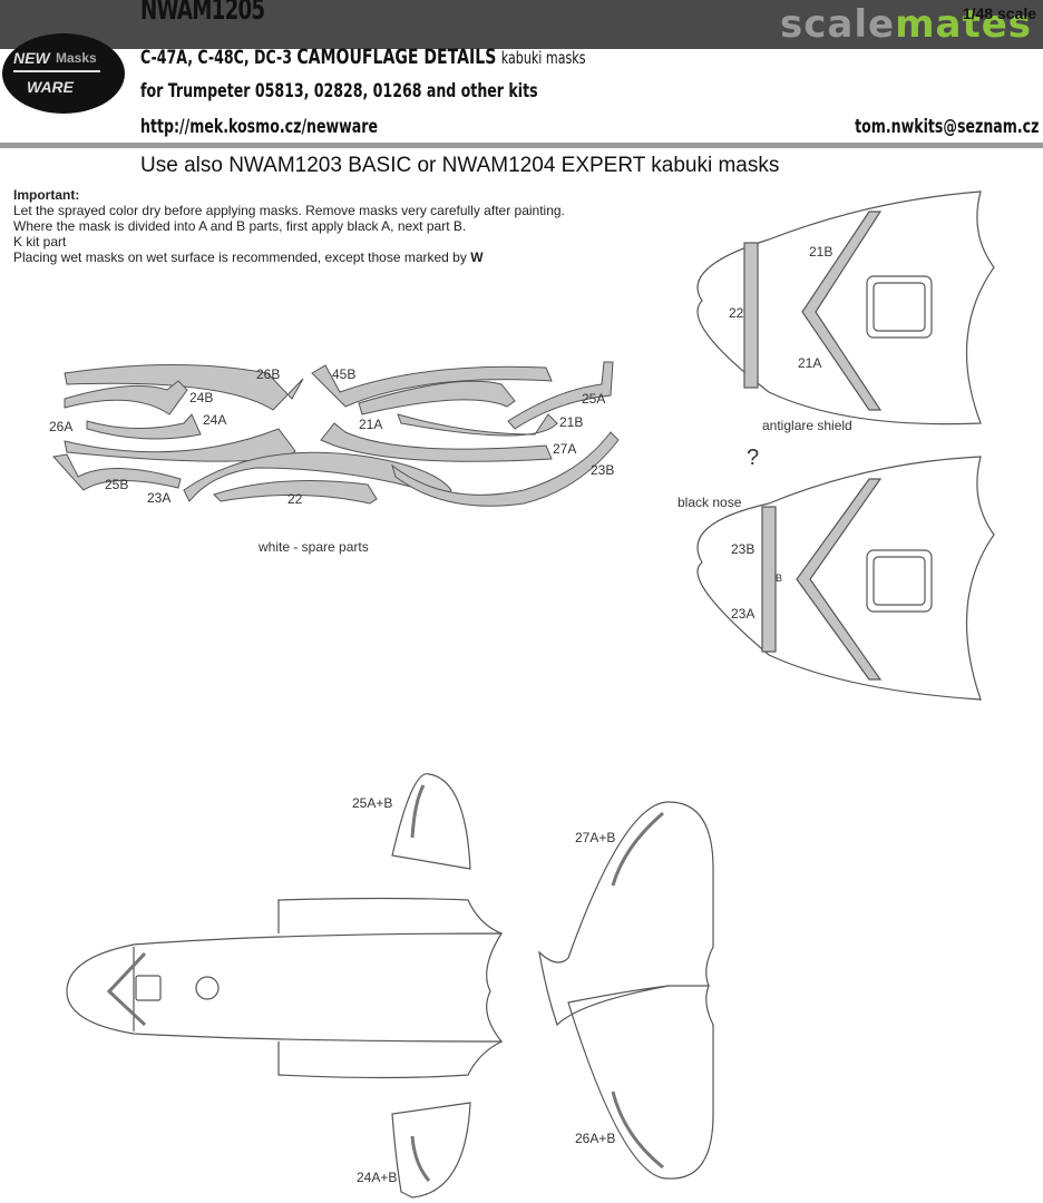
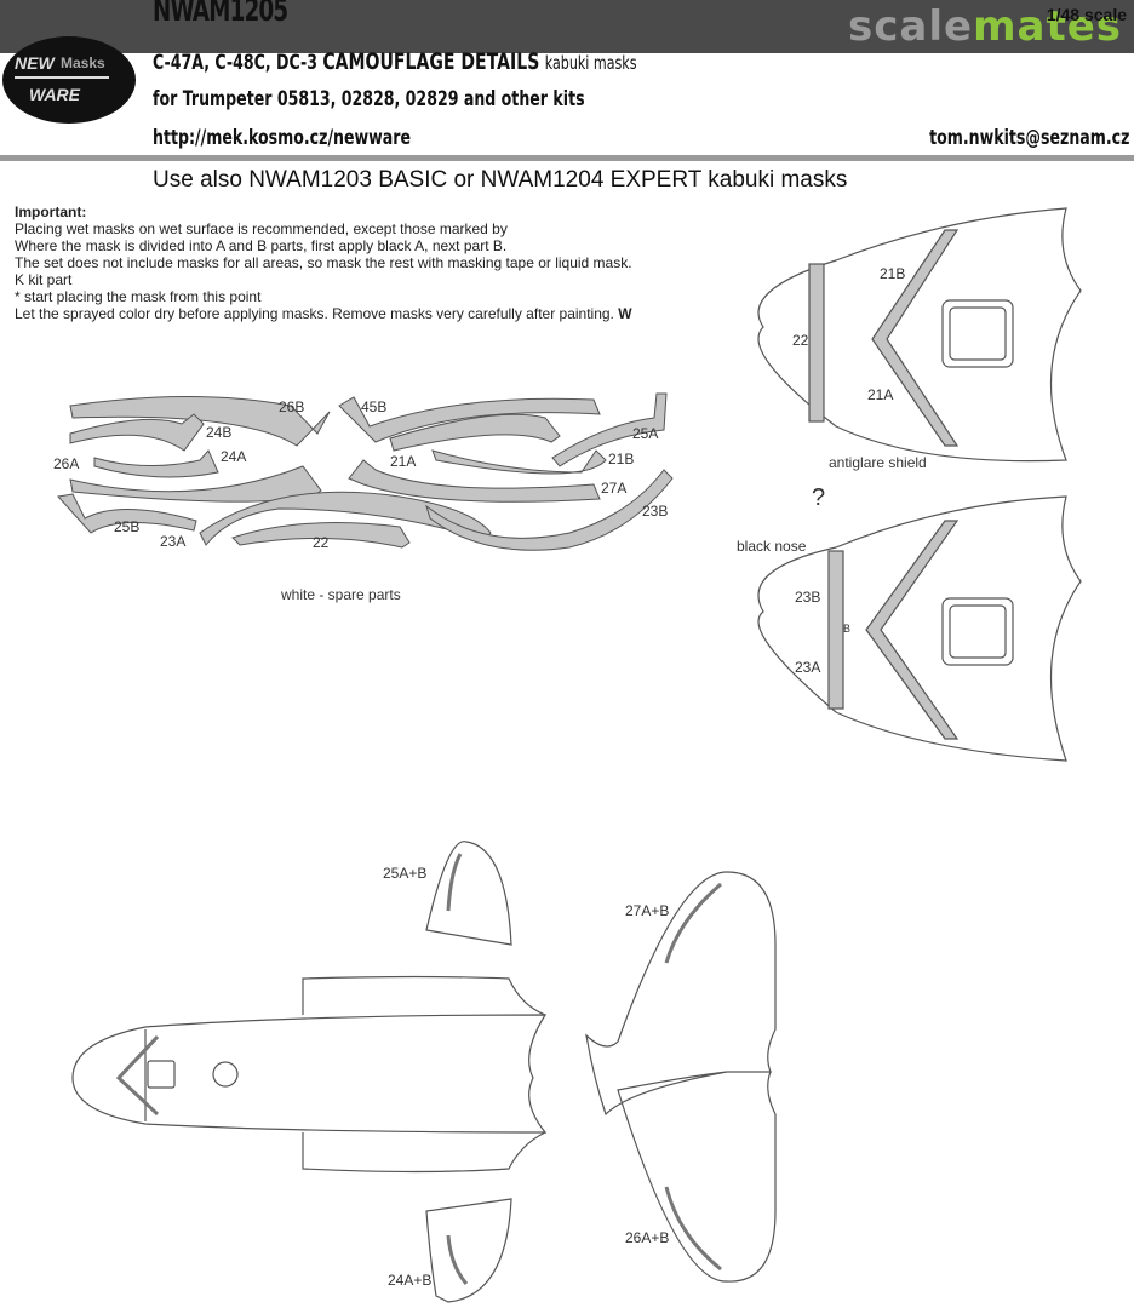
  NWAM1205
  scalemates
  1/48 scale
  NEW
  Masks
  WARE
  C-47A, C-48C, DC-3 CAMOUFLAGE DETAILS kabuki masks
- for Trumpeter 05813, 02828, 01268 and other kits
+ for Trumpeter 05813, 02828, 02829 and other kits
  http://mek.kosmo.cz/newware
  tom.nwkits@seznam.cz
  Use also NWAM1203 BASIC or NWAM1204 EXPERT kabuki masks
  Important:
- Let the sprayed color dry before applying masks. Remove masks very carefully after painting.
+ Placing wet masks on wet surface is recommended, except those marked by
  Where the mask is divided into A and B parts, first apply black A, next part B.
+ The set does not include masks for all areas, so mask the rest with masking tape or liquid mask.
  K kit part
+ * start placing the mask from this point
- Placing wet masks on wet surface is recommended, except those marked by W
+ Let the sprayed color dry before applying masks. Remove masks very carefully after painting. W
  26B
  45B
  24B
  24A
  26A
  21A
  25A
  21B
  27A
  25B
  23A
  22
  23B
  white - spare parts
  22
  21B
  21A
  antiglare shield
  ?
  black nose
  23B
  23A
  B
  25A+B
  24A+B
  27A+B
  26A+B
